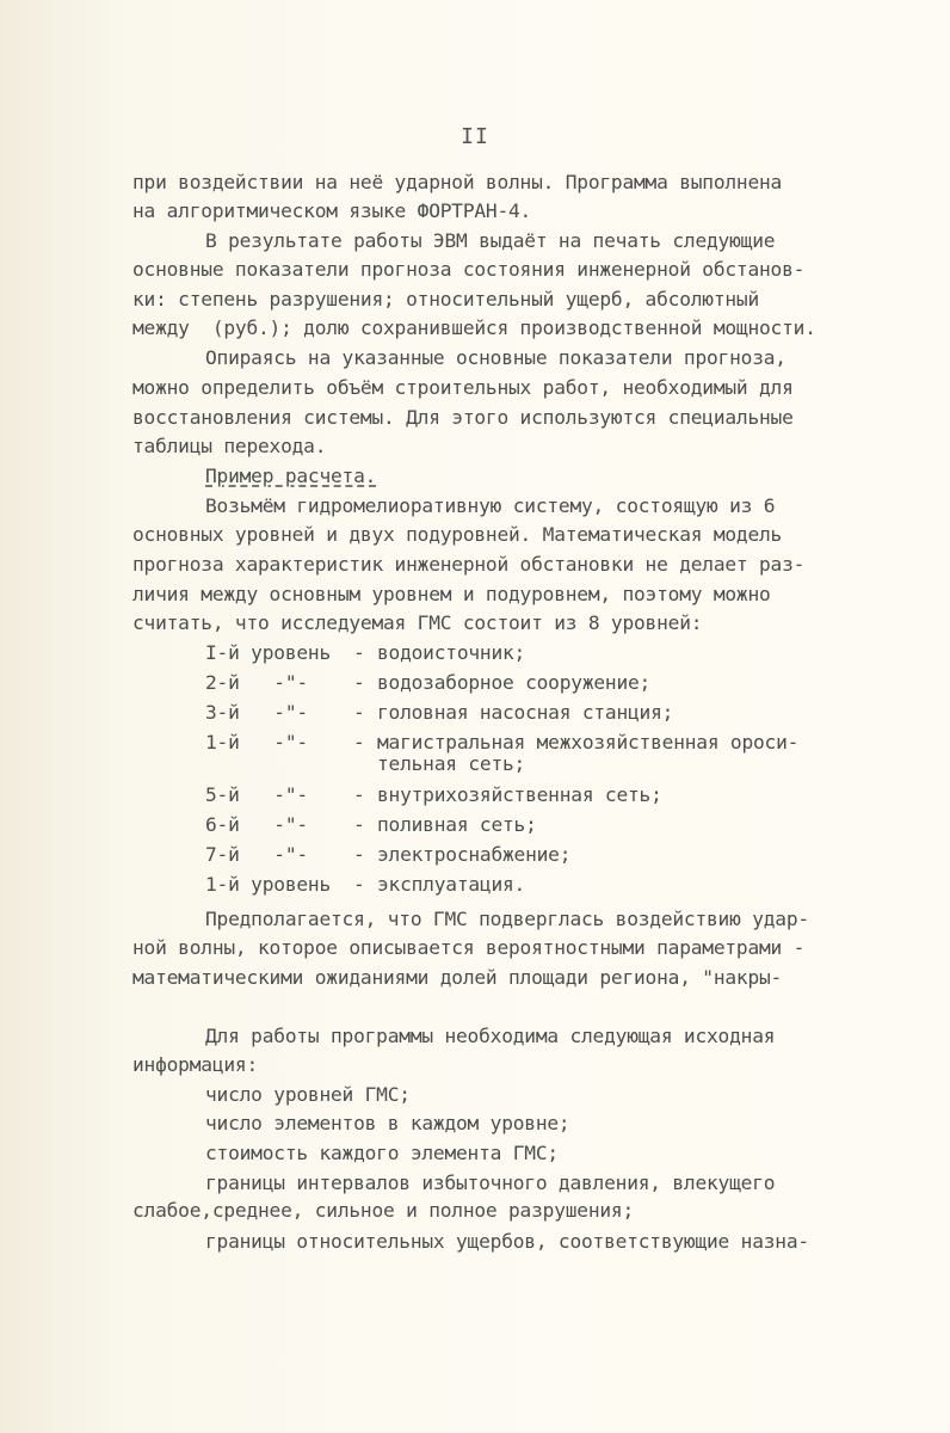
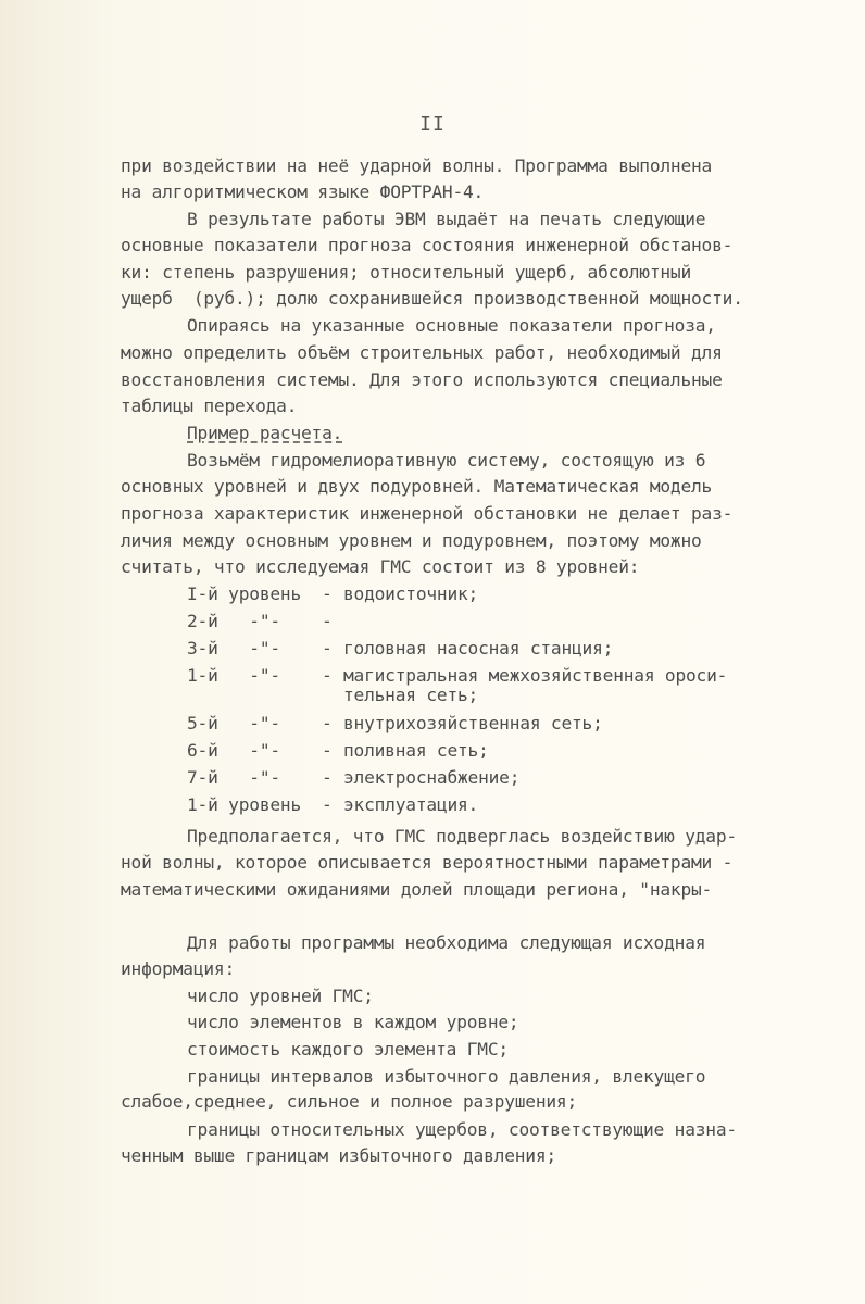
  II
  при воздействии на неё ударной волны. Программа выполнена
  на алгоритмическом языке ФОРТРАН-4.
  В результате работы ЭВМ выдаёт на печать следующие
  основные показатели прогноза состояния инженерной обстанов-
  ки: степень разрушения; относительный ущерб, абсолютный
- между (руб.); долю сохранившейся производственной мощности.
+ ущерб (руб.); долю сохранившейся производственной мощности.
  Опираясь на указанные основные показатели прогноза,
  можно определить объём строительных работ, необходимый для
  восстановления системы. Для этого используются специальные
  таблицы перехода.
  Пример расчета.
  Возьмём гидромелиоративную систему, состоящую из 6
  основных уровней и двух подуровней. Математическая модель
  прогноза характеристик инженерной обстановки не делает раз-
  личия между основным уровнем и подуровнем, поэтому можно
  считать, что исследуемая ГМС состоит из 8 уровней:
  I-й уровень
  -
  водоисточник;
  2-й -"-
  -
- водозаборное сооружение;
  3-й -"-
  -
  головная насосная станция;
  1-й -"-
  -
  магистральная межхозяйственная ороси-
  тельная сеть;
  5-й -"-
  -
  внутрихозяйственная сеть;
  6-й -"-
  -
  поливная сеть;
  7-й -"-
  -
  электроснабжение;
  1-й уровень
  -
  эксплуатация.
  Предполагается, что ГМС подверглась воздействию удар-
  ной волны, которое описывается вероятностными параметрами -
  математическими ожиданиями долей площади региона, "накры-
  Для работы программы необходима следующая исходная
  информация:
  число уровней ГМС;
  число элементов в каждом уровне;
  стоимость каждого элемента ГМС;
  границы интервалов избыточного давления, влекущего
  слабое,среднее, сильное и полное разрушения;
  границы относительных ущербов, соответствующие назна-
+ ченным выше границам избыточного давления;
